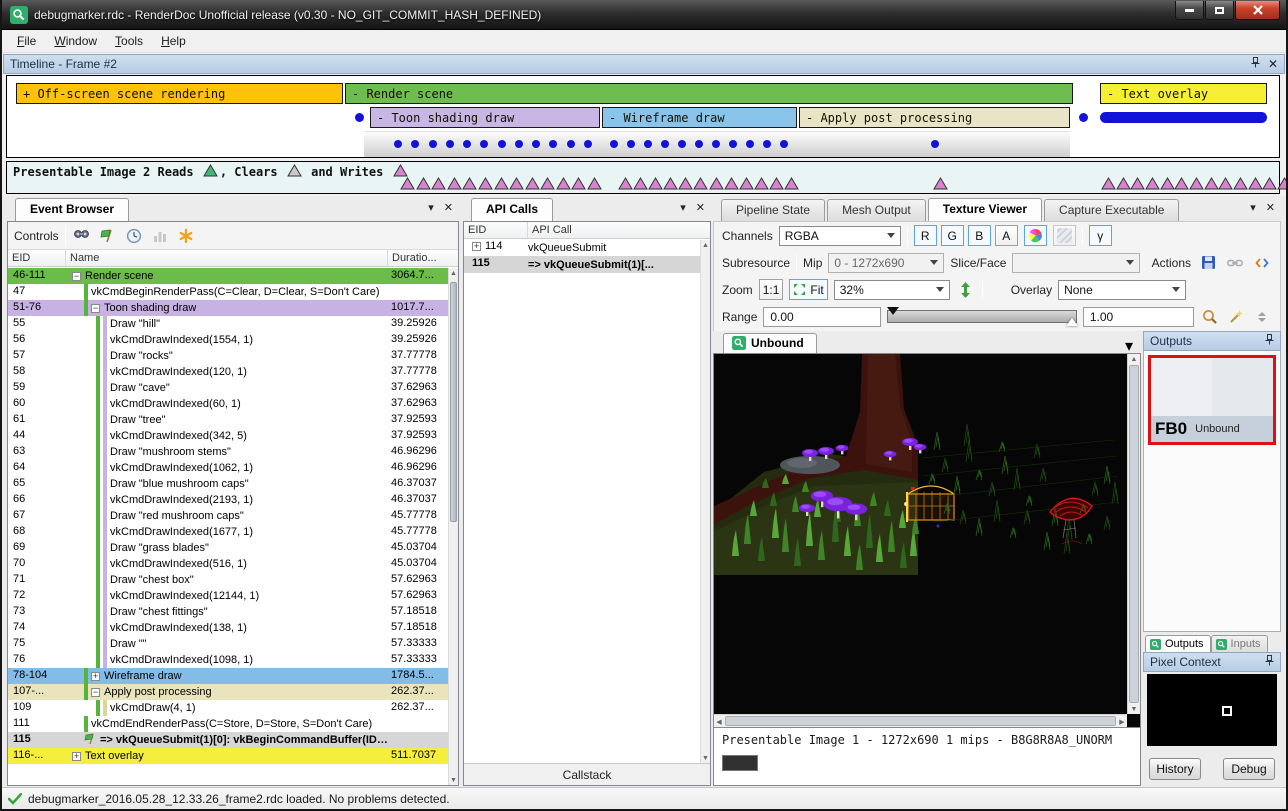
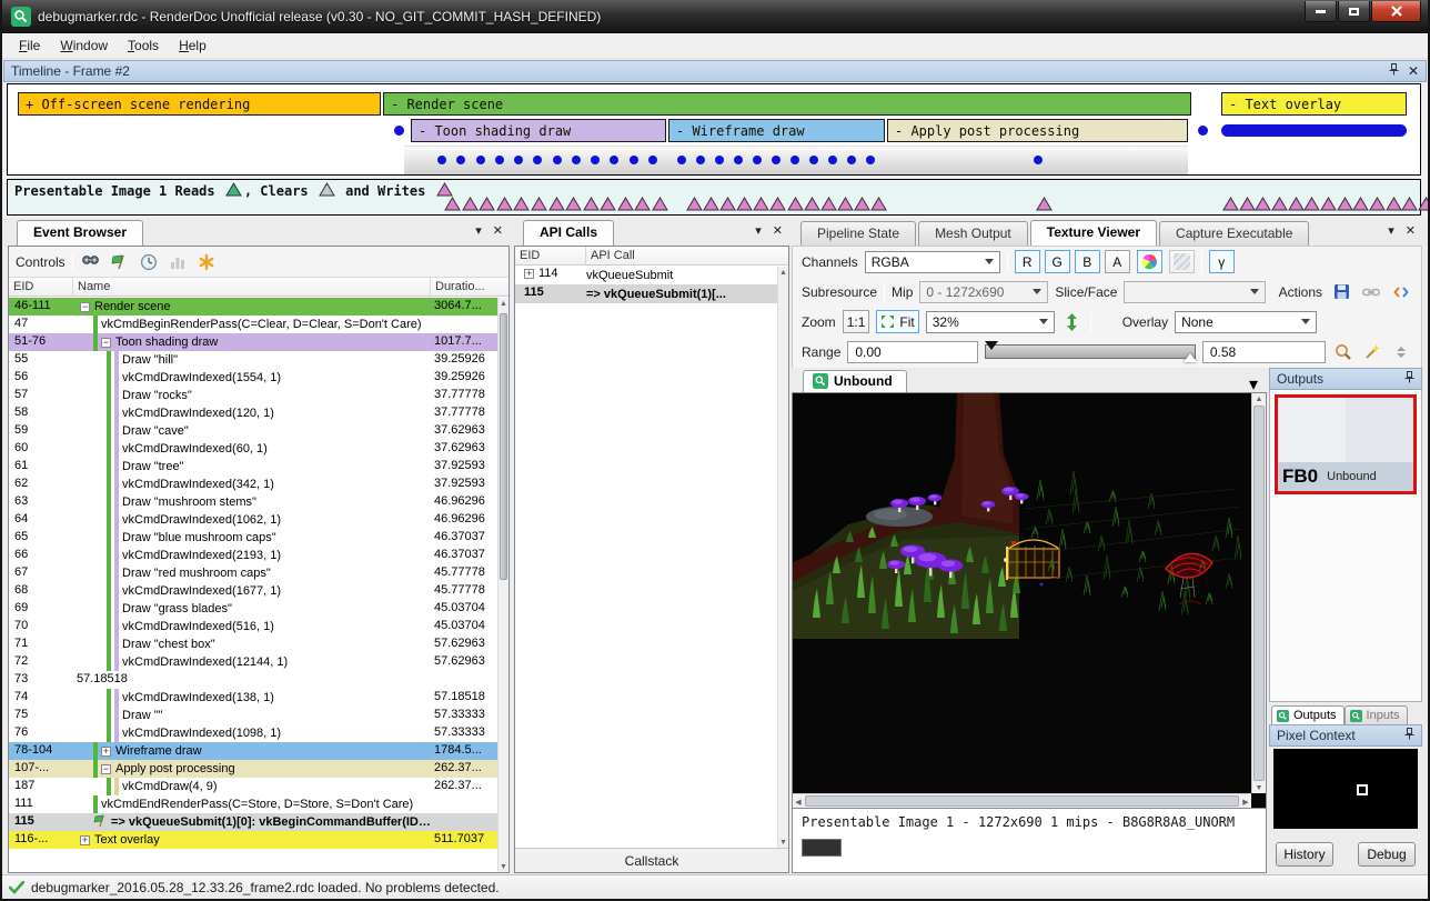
  debugmarker.rdc - RenderDoc Unofficial release (v0.30 - NO_GIT_COMMIT_HASH_DEFINED)
  File
  Window
  Tools
  Help
  Timeline - Frame #2
  ✕
  + Off-screen scene rendering
  - Render scene
  - Text overlay
  - Toon shading draw
  - Wireframe draw
  - Apply post processing
- Presentable Image 2 Reads
+ Presentable Image 1 Reads
  , Clears
  and Writes
  Event Browser
  ▾
  ✕
  Controls
  EID
  Name
  Duratio...
  46-111
  −
  Render scene
  3064.7...
  47
  vkCmdBeginRenderPass(C=Clear, D=Clear, S=Don't Care)
  51-76
  −
  Toon shading draw
  1017.7...
  55
  Draw "hill"
  39.25926
  56
  vkCmdDrawIndexed(1554, 1)
  39.25926
  57
  Draw "rocks"
  37.77778
  58
  vkCmdDrawIndexed(120, 1)
  37.77778
  59
  Draw "cave"
  37.62963
  60
  vkCmdDrawIndexed(60, 1)
  37.62963
  61
  Draw "tree"
  37.92593
- 44
+ 62
- vkCmdDrawIndexed(342, 5)
+ vkCmdDrawIndexed(342, 1)
  37.92593
  63
  Draw "mushroom stems"
  46.96296
  64
  vkCmdDrawIndexed(1062, 1)
  46.96296
  65
  Draw "blue mushroom caps"
  46.37037
  66
  vkCmdDrawIndexed(2193, 1)
  46.37037
  67
  Draw "red mushroom caps"
  45.77778
  68
  vkCmdDrawIndexed(1677, 1)
  45.77778
  69
  Draw "grass blades"
  45.03704
  70
  vkCmdDrawIndexed(516, 1)
  45.03704
  71
  Draw "chest box"
  57.62963
  72
  vkCmdDrawIndexed(12144, 1)
  57.62963
  73
- Draw "chest fittings"
  57.18518
  74
  vkCmdDrawIndexed(138, 1)
  57.18518
  75
  Draw ""
  57.33333
  76
  vkCmdDrawIndexed(1098, 1)
  57.33333
  78-104
  +
  Wireframe draw
  1784.5...
  107-...
  −
  Apply post processing
  262.37...
- 109
+ 187
- vkCmdDraw(4, 1)
+ vkCmdDraw(4, 9)
  262.37...
  111
  vkCmdEndRenderPass(C=Store, D=Store, S=Don't Care)
  115
  => vkQueueSubmit(1)[0]: vkBeginCommandBuffer(ID 1.
  116-...
  +
  Text overlay
  511.7037
  API Calls
  ▾
  ✕
  EID
  API Call
  + 114
  vkQueueSubmit
  115
  => vkQueueSubmit(1)[...
  Callstack
  Pipeline State
  Mesh Output
  Texture Viewer
  Capture Executable
  ▾
  ✕
  Channels
  RGBA
  R
  G
  B
  A
  γ
  Subresource
  Mip
  0 - 1272x690
  Slice/Face
  Actions
  Zoom
  1:1
  Fit
  32%
  Overlay
  None
  Range
  0.00
- 1.00
+ 0.58
  Unbound
  ▾
  Presentable Image 1 - 1272x690 1 mips - B8G8R8A8_UNORM
  Outputs
  FB0
  Unbound
  Outputs
  Inputs
  Pixel Context
  History
  Debug
  debugmarker_2016.05.28_12.33.26_frame2.rdc loaded. No problems detected.
